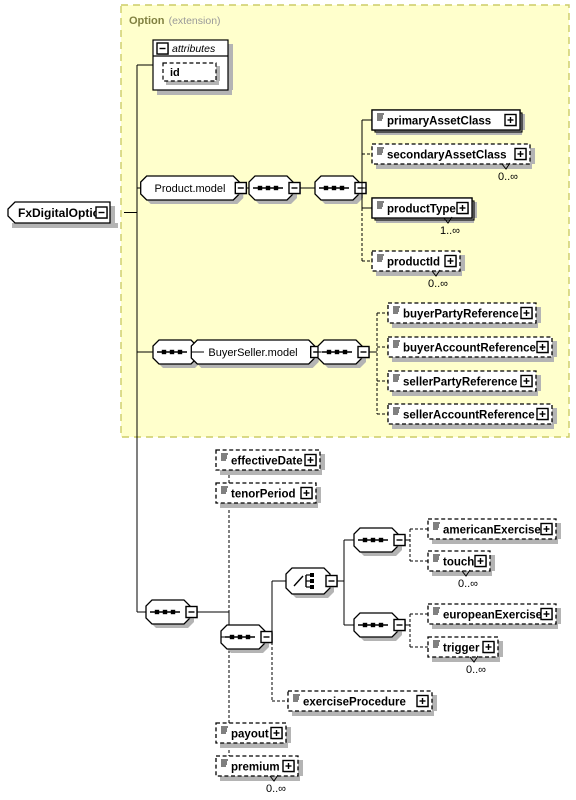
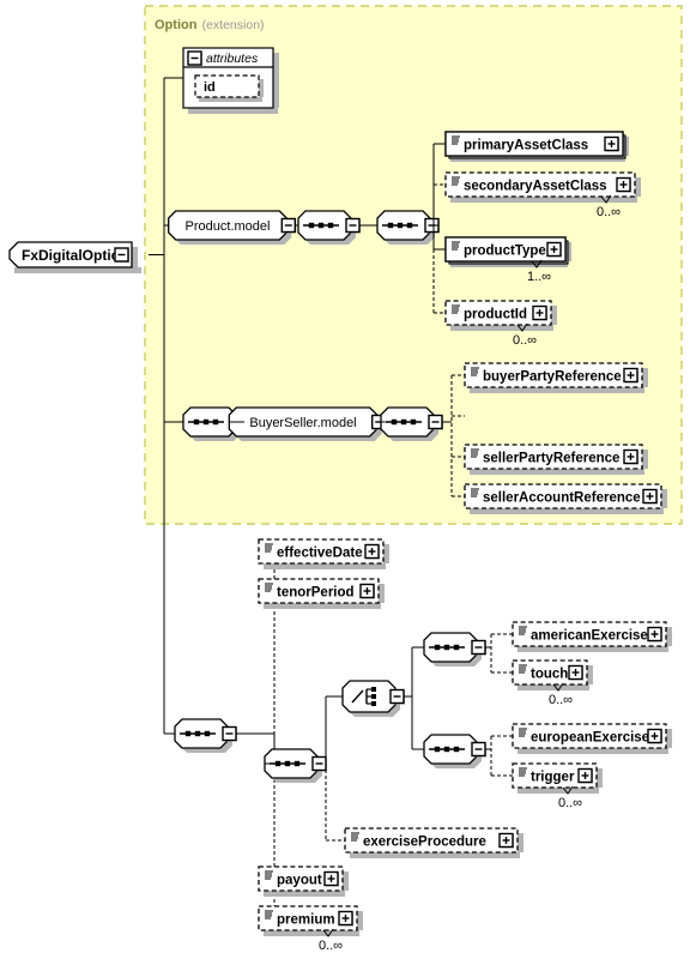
  Option
  (extension)
  FxDigitalOpti
  attributes
  id
  Product.model
  BuyerSeller.model
  primaryAssetClass
  secondaryAssetClass
  0..∞
  productType
  1..∞
  productId
  0..∞
  buyerPartyReference
- buyerAccountReference
  sellerPartyReference
  sellerAccountReference
  effectiveDate
  tenorPeriod
  americanExercise
  touch
  0..∞
  europeanExercise
  trigger
  0..∞
  exerciseProcedure
  payout
  premium
  0..∞
